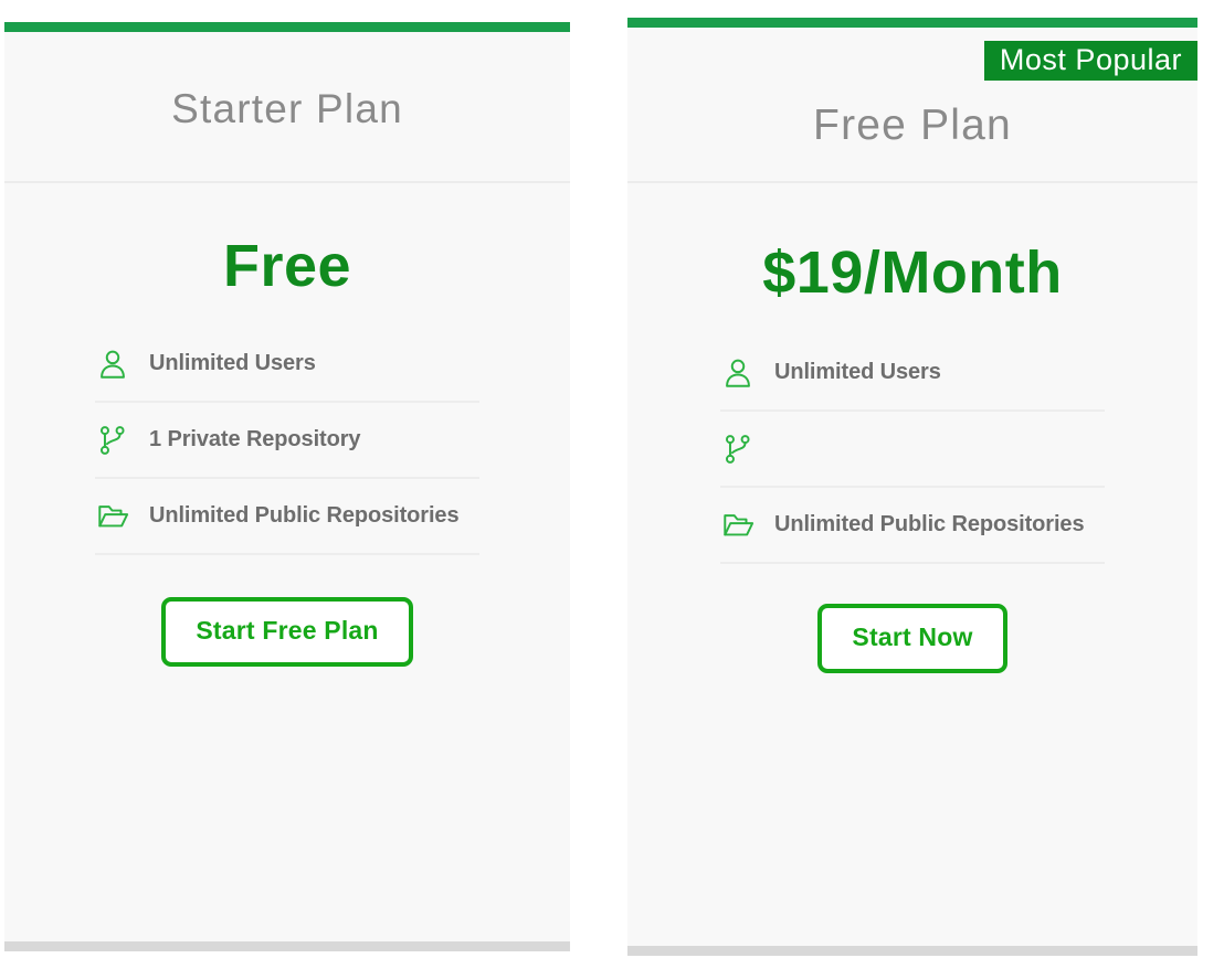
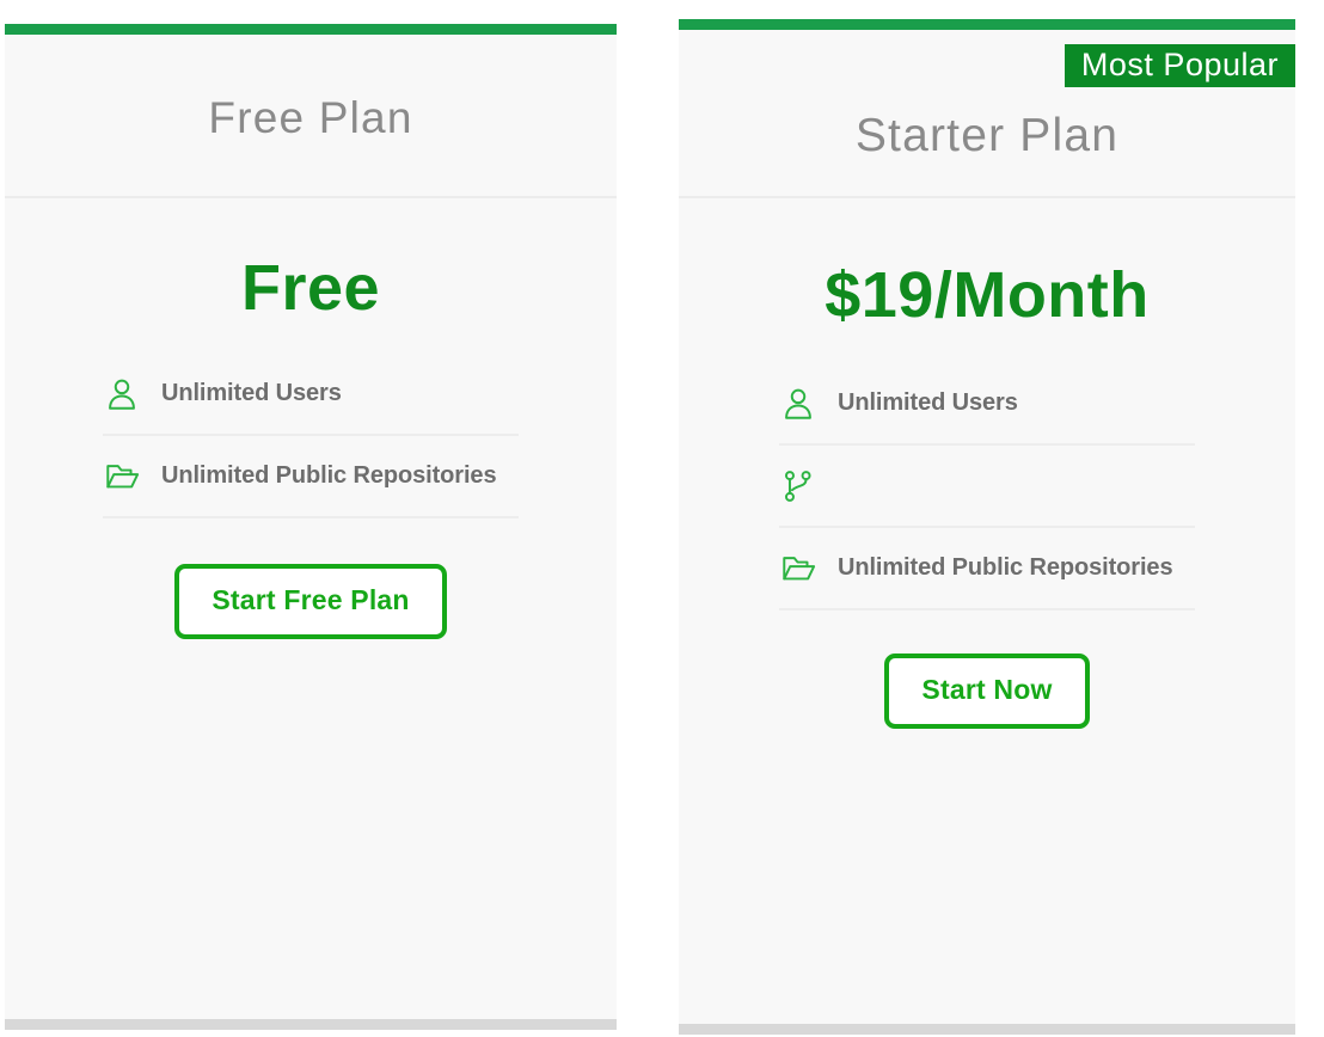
- Starter Plan
+ Free Plan
  Free
  Unlimited Users
- 1 Private Repository
  Unlimited Public Repositories
  Start Free Plan
  Most Popular
- Free Plan
+ Starter Plan
  $19/Month
  Unlimited Users
  Unlimited Public Repositories
  Start Now
